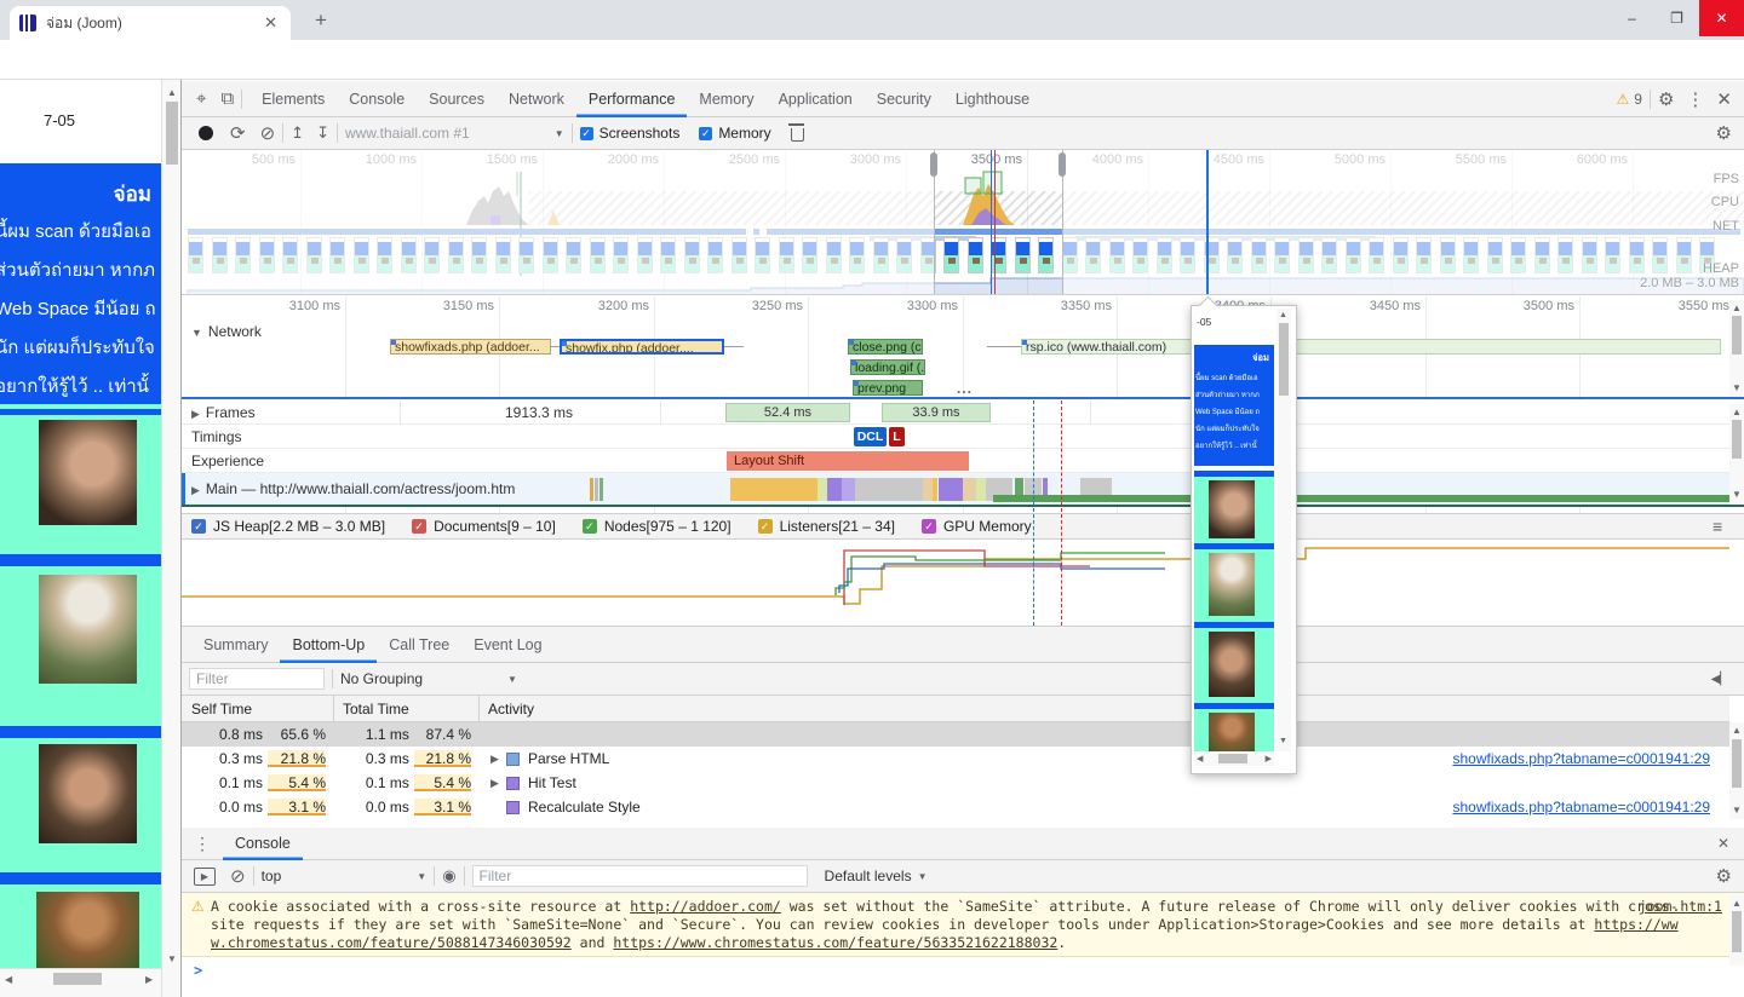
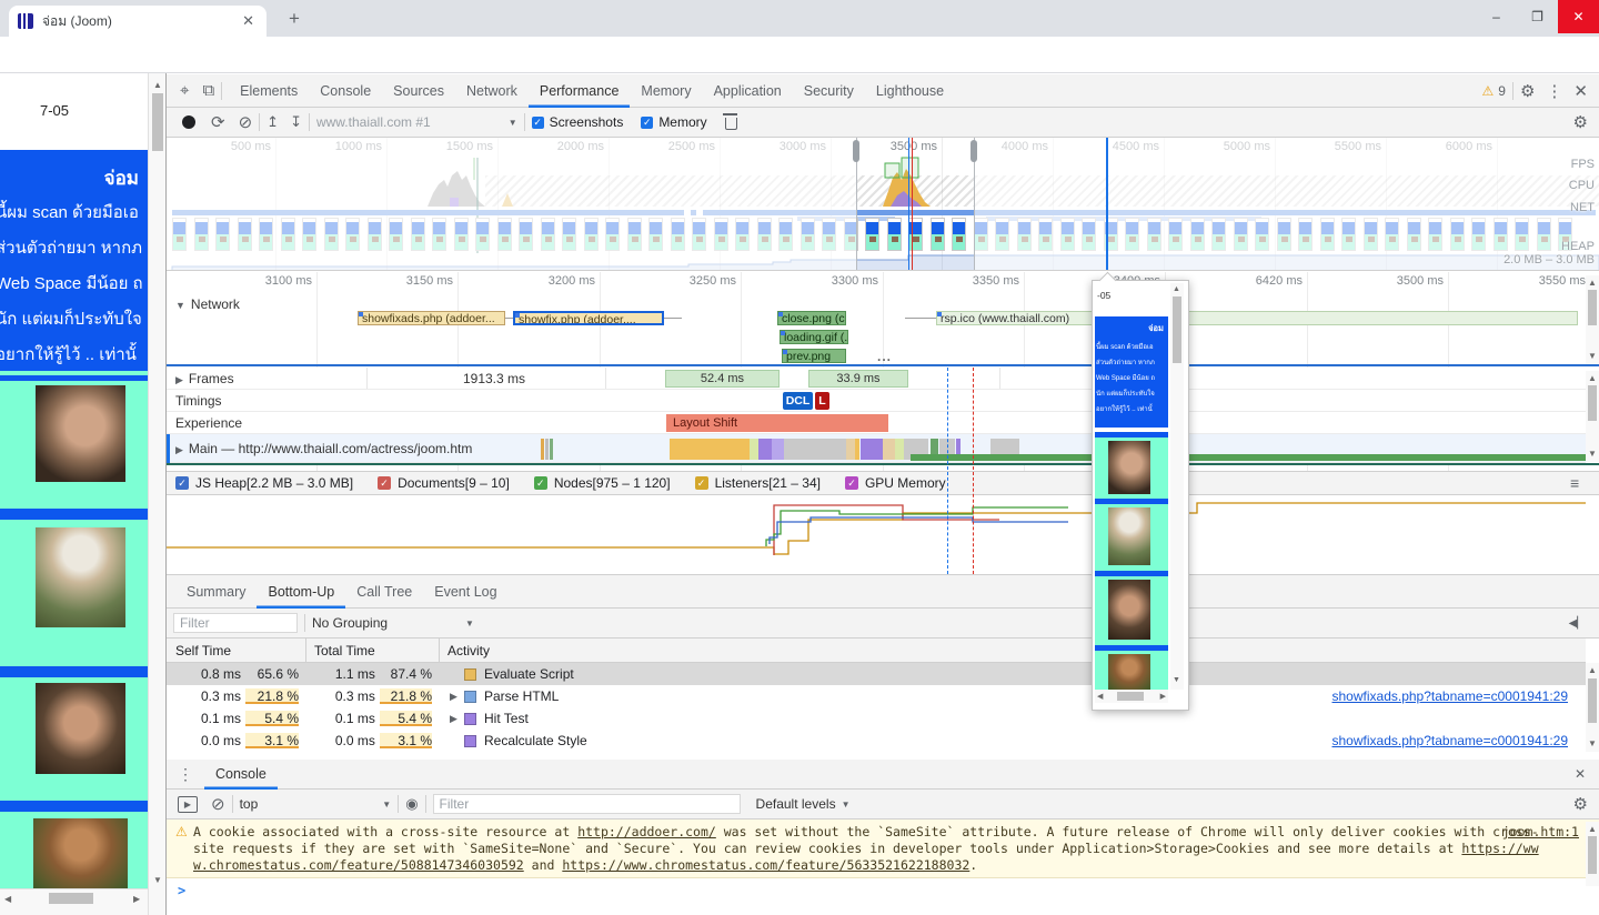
  จ่อม (Joom)
  ✕
  +
  –
  ❐
  ✕
  7-05
  จ่อม
  นี้ผม scan ด้วยมือเอ
  ส่วนตัวถ่ายมา หากภ
  Web Space มีน้อย ถ
  นัก แต่ผมก็ประทับใจ
  อยากให้รู้ไว้ .. เท่านั้
  ◀
  ▶
  ▲
  ▼
  ⌖
  ⧉
  Elements
  Console
  Sources
  Network
  Performance
  Memory
  Application
  Security
  Lighthouse
  ⚠
  9
  ⚙
  ⋮
  ✕
  ⟳
  ⊘
  ↥
  ↧
  www.thaiall.com #1
  ▼
  ✓
  Screenshots
  ✓
  Memory
  ⚙
  500 ms
  1000 ms
  1500 ms
  2000 ms
  2500 ms
  3000 ms
  350 ms
  4000 ms
  4500 ms
  5000 ms
  5500 ms
  6000 ms
  FPS
  CPU
  NET
  HEAP
  2.0 MB – 3.0 MB
  3100 ms
  3150 ms
  3200 ms
  3250 ms
  3300 ms
  3350 ms
- 3450 ms
+ 6420 ms
  3500 ms
  3550 ms
  ▼ Network
  showfixads.php (addoer...
  showfix.php (addoer....
  close.png (c
  loading.gif (.
  prev.png
  rsp.ico (www.thaiall.com)
  ...
  ▶ Frames
  1913.3 ms
  52.4 ms
  33.9 ms
  Timings
  DCL
  L
  Experience
  Layout Shift
  ▶ Main — http://www.thaiall.com/actress/joom.htm
  ✓
  JS Heap[2.2 MB – 3.0 MB]
  ✓
  Documents[9 – 10]
  ✓
  Nodes[975 – 1 120]
  ✓
  Listeners[21 – 34]
  ✓
  GPU Memory
  ≡
  Summary
  Bottom-Up
  Call Tree
  Event Log
  Filter
  No Grouping
  ▼
  ◀▏
  Self Time
  Total Time
  Activity
  0.8 ms
  65.6 %
  1.1 ms
  87.4 %
+ Evaluate Script
  0.3 ms
  21.8 %
  0.3 ms
  21.8 %
  ▶
  Parse HTML
  showfixads.php?tabname=c0001941:29
  0.1 ms
  5.4 %
  0.1 ms
  5.4 %
  ▶
  Hit Test
  0.0 ms
  3.1 %
  0.0 ms
  3.1 %
  Recalculate Style
  showfixads.php?tabname=c0001941:29
  ▲
  ▼
  ▲
  ▼
  ▲
  ▼
  ⋮
  Console
  ✕
  ▶
  ⊘
  top
  ▼
  ◉
  Filter
  Default levels
  ▼
  ⚙
  ⚠
  A cookie associated with a cross-site resource at http://addoer.com/ was set without the `SameSite` attribute. A future release of Chrome will only deliver cookies with cross-site requests if they are set with `SameSite=None` and `Secure`. You can review cookies in developer tools under Application>Storage>Cookies and see more details at https://www.chromestatus.com/feature/5088147346030592 and https://www.chromestatus.com/feature/5633521622188032.
  joom.htm:1
  >
  ▲
  -05
  จ่อม
